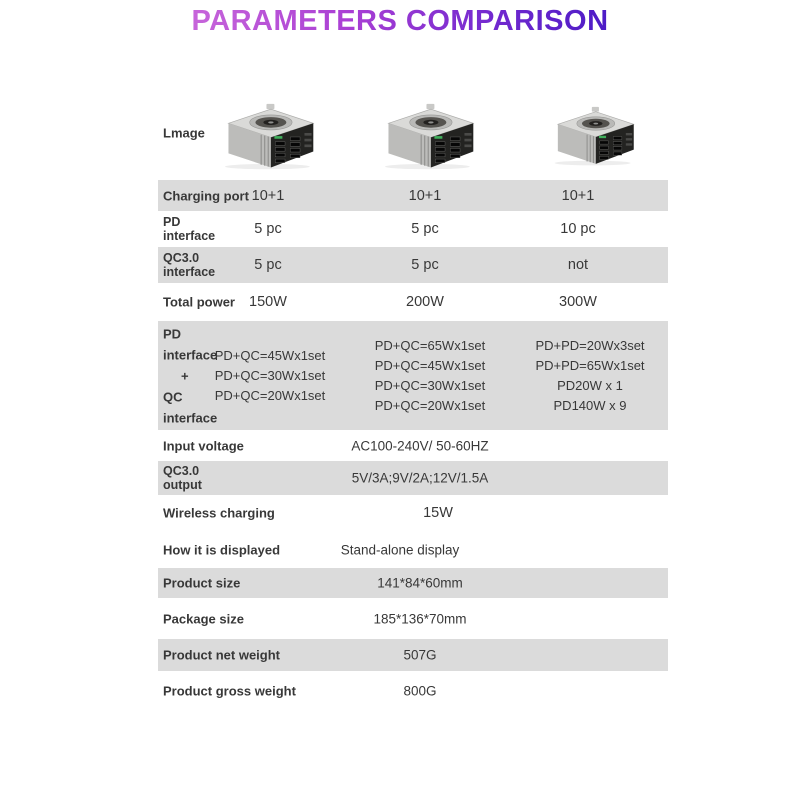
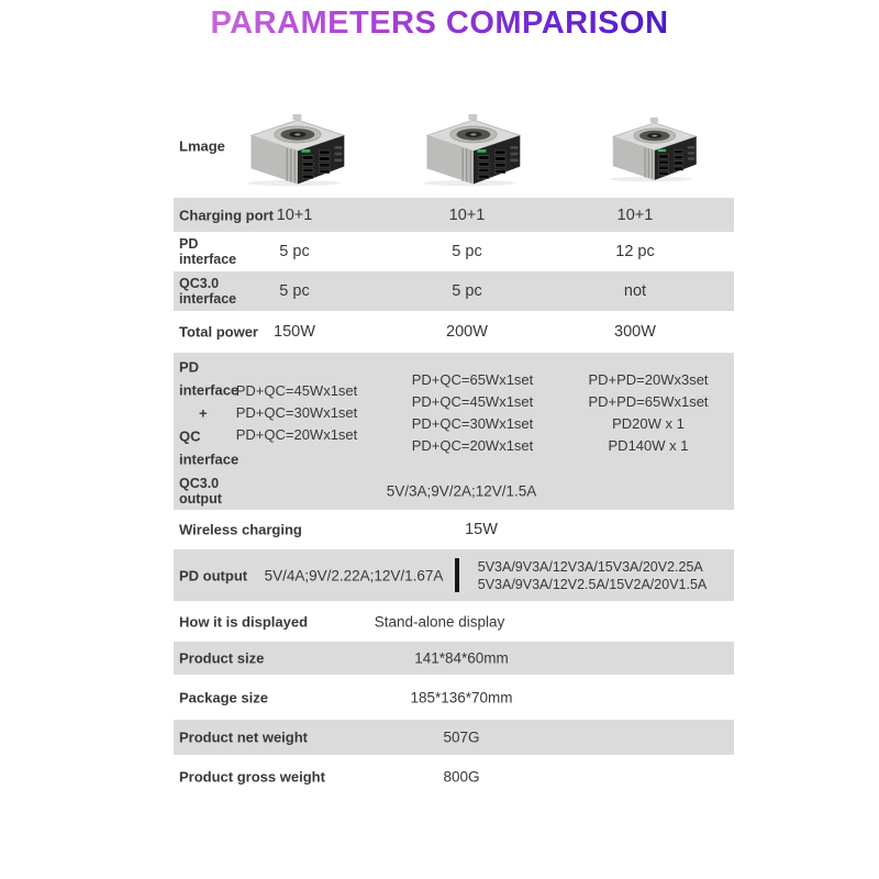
  PARAMETERS COMPARISON
  Lmage
  Charging port
  10+1
  10+1
  10+1
  PD
  interface
  5 pc
  5 pc
- 10 pc
+ 12 pc
  QC3.0
  interface
  5 pc
  5 pc
  not
  Total power
  150W
  200W
  300W
  PD
  interface
  +
  QC
  interface
  PD+QC=45Wx1set
  PD+QC=30Wx1set
  PD+QC=20Wx1set
  PD+QC=65Wx1set
  PD+QC=45Wx1set
  PD+QC=30Wx1set
  PD+QC=20Wx1set
  PD+PD=20Wx3set
  PD+PD=65Wx1set
  PD20W x 1
- PD140W x 9
+ PD140W x 1
- Input voltage
- AC100-240V/ 50-60HZ
  QC3.0
  output
  5V/3A;9V/2A;12V/1.5A
  Wireless charging
  15W
+ PD output
+ 5V/4A;9V/2.22A;12V/1.67A
+ 5V3A/9V3A/12V3A/15V3A/20V2.25A
+ 5V3A/9V3A/12V2.5A/15V2A/20V1.5A
  How it is displayed
  Stand-alone display
  Product size
  141*84*60mm
  Package size
  185*136*70mm
  Product net weight
  507G
  Product gross weight
  800G
